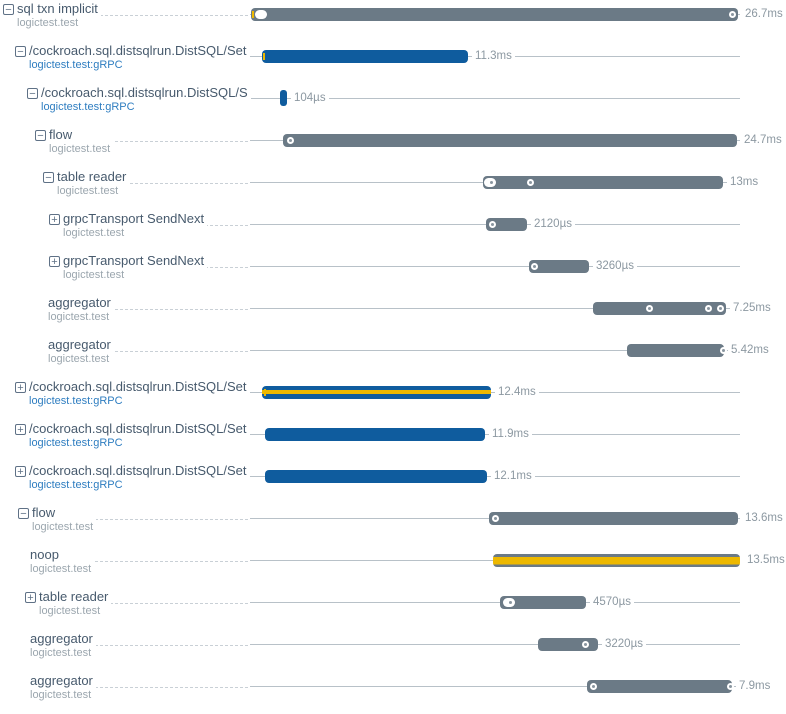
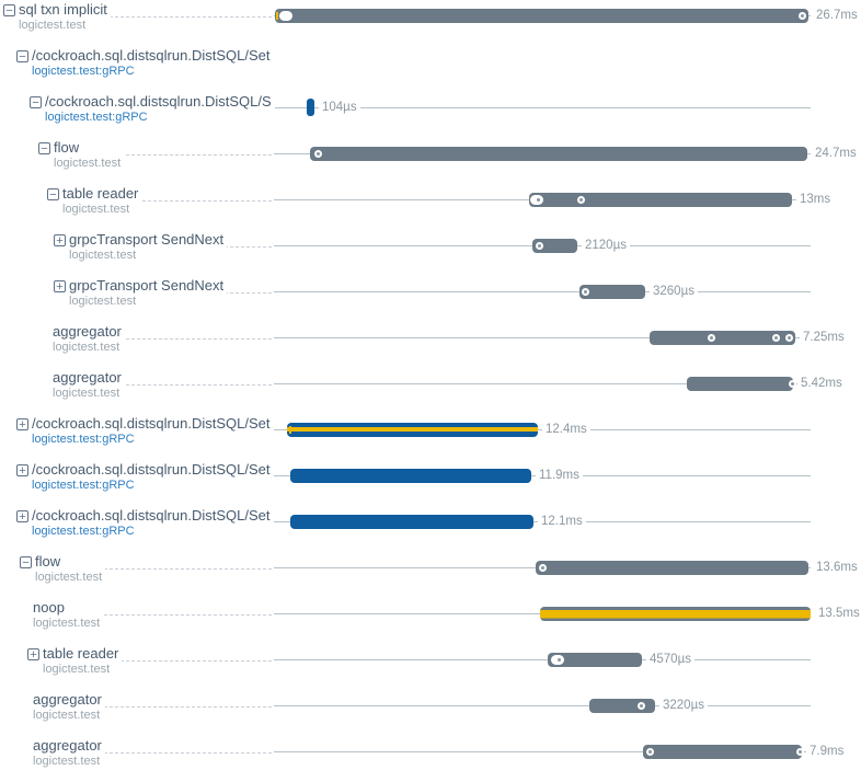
  −
  sql txn implicit
  logictest.test
  26.7ms
  −
  /cockroach.sql.distsqlrun.DistSQL/Set
  logictest.test:gRPC
- 11.3ms
  −
  /cockroach.sql.distsqlrun.DistSQL/S
  logictest.test:gRPC
  104µs
  −
  flow
  logictest.test
  24.7ms
  −
  table reader
  logictest.test
  13ms
  +
  grpcTransport SendNext
  logictest.test
  2120µs
  +
  grpcTransport SendNext
  logictest.test
  3260µs
  aggregator
  logictest.test
  7.25ms
  aggregator
  logictest.test
  5.42ms
  +
  /cockroach.sql.distsqlrun.DistSQL/Set
  logictest.test:gRPC
  12.4ms
  +
  /cockroach.sql.distsqlrun.DistSQL/Set
  logictest.test:gRPC
  11.9ms
  +
  /cockroach.sql.distsqlrun.DistSQL/Set
  logictest.test:gRPC
  12.1ms
  −
  flow
  logictest.test
  13.6ms
  noop
  logictest.test
  13.5ms
  +
  table reader
  logictest.test
  4570µs
  aggregator
  logictest.test
  3220µs
  aggregator
  logictest.test
  7.9ms
